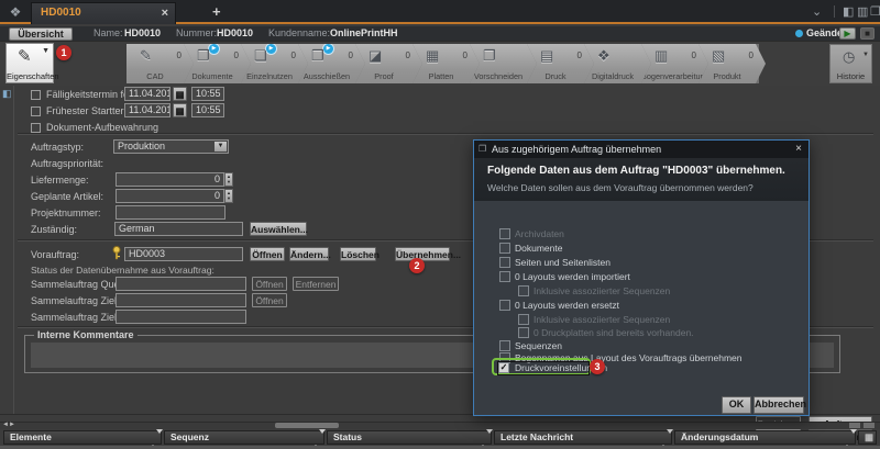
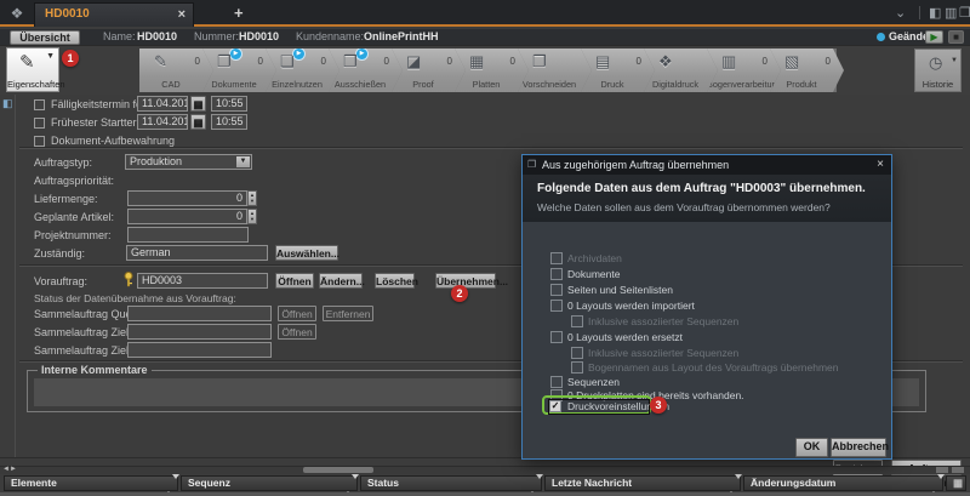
  ❖
  HD0010
  ×
  +
  ⌄
  ◧
  ▥
  ❐
  Übersicht
  Name:
  HD0010
  Nummer:
  HD0010
  Kundenname:
  OnlinePrintHH
  ▶
  ■
  ✎
  Eigenschaften
  ✎
  0
  CAD
  ❐
  0
  Dokumente
  ❏
  0
  Einzelnutzen
  ❒
  0
  Ausschießen
  ◪
  0
  Proof
  ▦
  0
  Platten
  ❐
  Vorschneiden
  ▤
  0
  Druck
  ❖
  Digitaldruck
  ▥
  0
  ogenverarbeitu
  ▧
  0
  Produkt
  ◷
  Historie
  ◧
  11.04.201
  ▦
  10:55
  Frühester Startter
  11.04.201
  ▦
  10:55
  Dokument-Aufbewahrung
  Auftragstyp:
  Produktion
  Auftragspriorität:
  Liefermenge:
  0
  Geplante Artikel:
  0
  Projektnummer:
  Zuständig:
  German
  Auswählen...
  Vorauftrag:
  HD0003
  Öffnen
  Ändern...
  Löschen
  Übernehmen...
  Status der Datenübernahme aus Vorauftrag:
  Öffnen
  Entfernen
  Öffnen
  Interne Kommentare
  Elemente
  Sequenz
  Status
  Letzte Nachricht
  Änderungsdatum
  ▦
  ❐
  Aus zugehörigem Auftrag übernehmen
  ×
  Folgende Daten aus dem Auftrag "HD0003" übernehmen.
  Welche Daten sollen aus dem Vorauftrag übernommen werden?
  Archivdaten
  Dokumente
  Seiten und Seitenlisten
  0 Layouts werden importiert
  Inklusive assoziierter Sequenzen
  0 Layouts werden ersetzt
  Inklusive assoziierter Sequenzen
- 0 Druckplatten sind bereits vorhanden.
+ Bogennamen aus Layout des Vorauftrags übernehmen
  Sequenzen
- Bogennamen aus Layout des Vorauftrags übernehmen
+ 0 Druckplatten sind bereits vorhanden.
  ✓
  Druckvoreinstellu
  OK
  Abbrechen
  1
  2
  3
